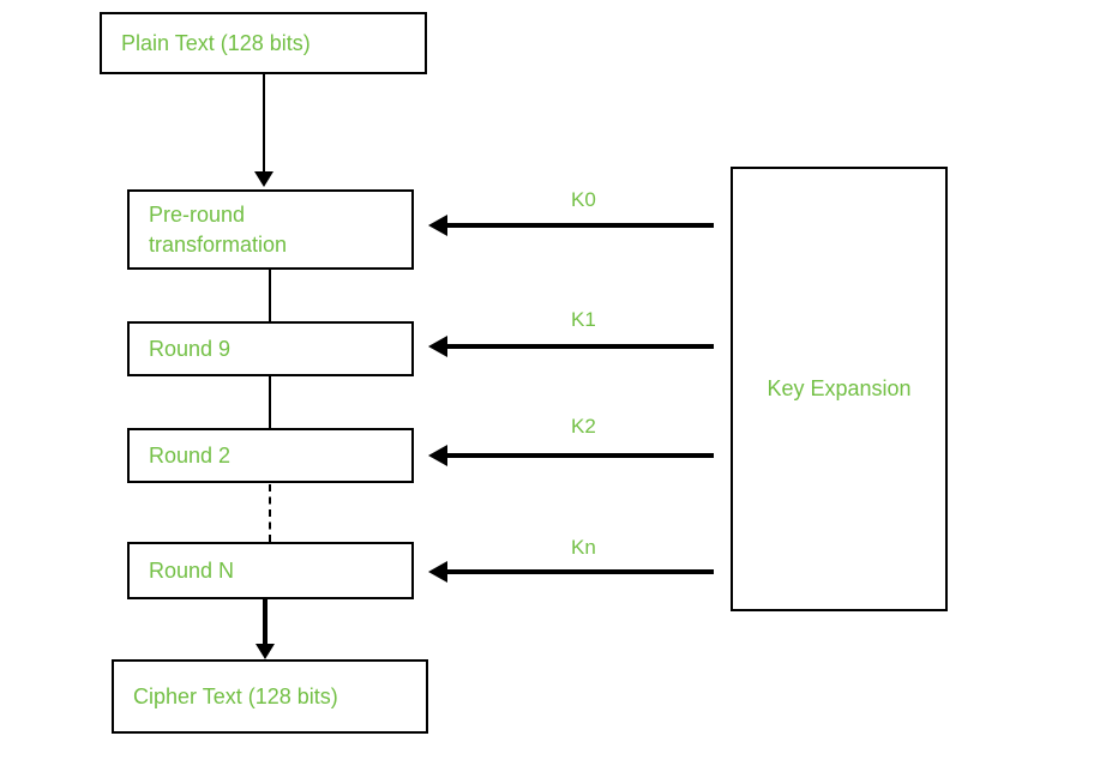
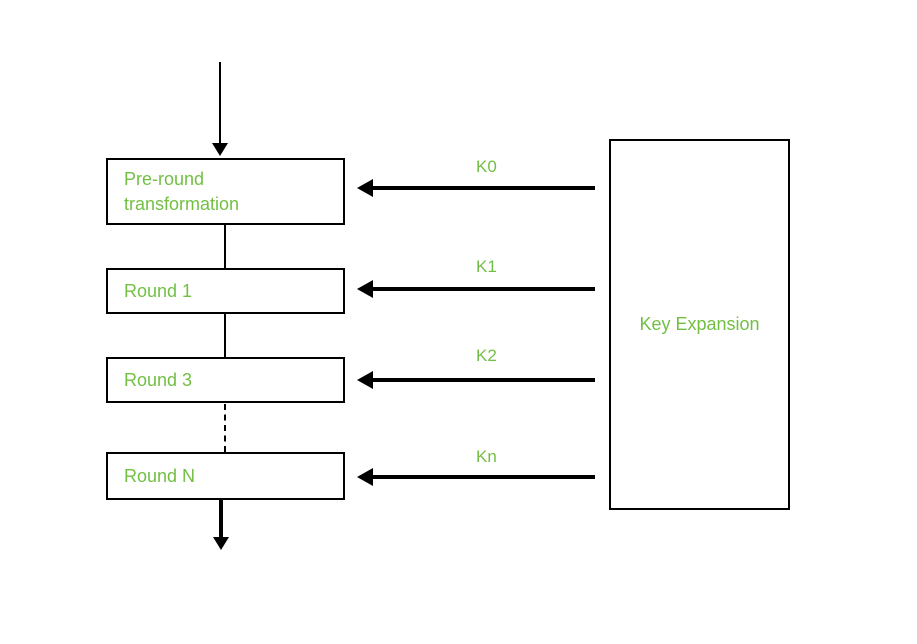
- Plain Text (128 bits)
  Pre-round
  transformation
- Round 9
+ Round 1
- Round 2
+ Round 3
  Round N
- Cipher Text (128 bits)
  Key Expansion
  K0
  K1
  K2
  Kn
